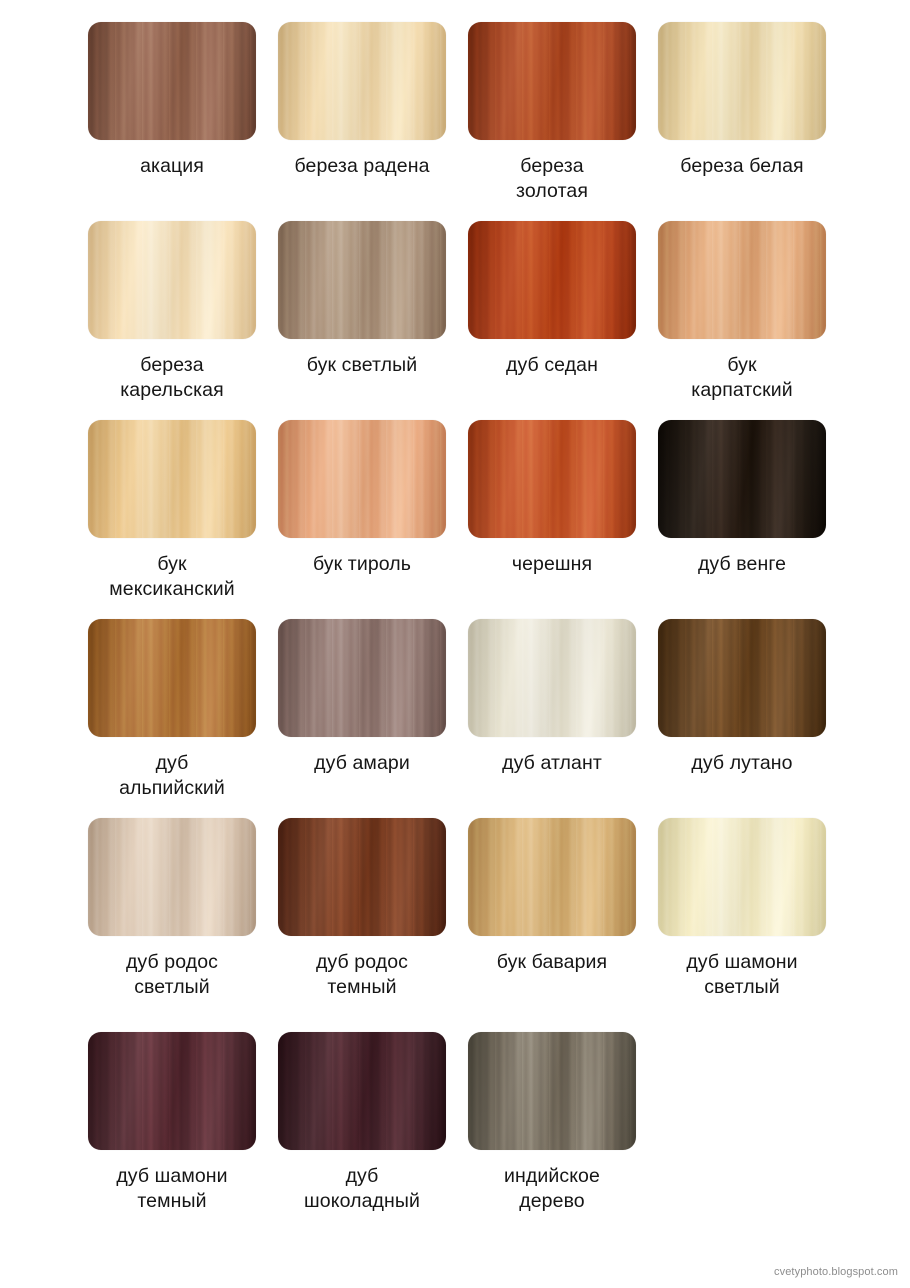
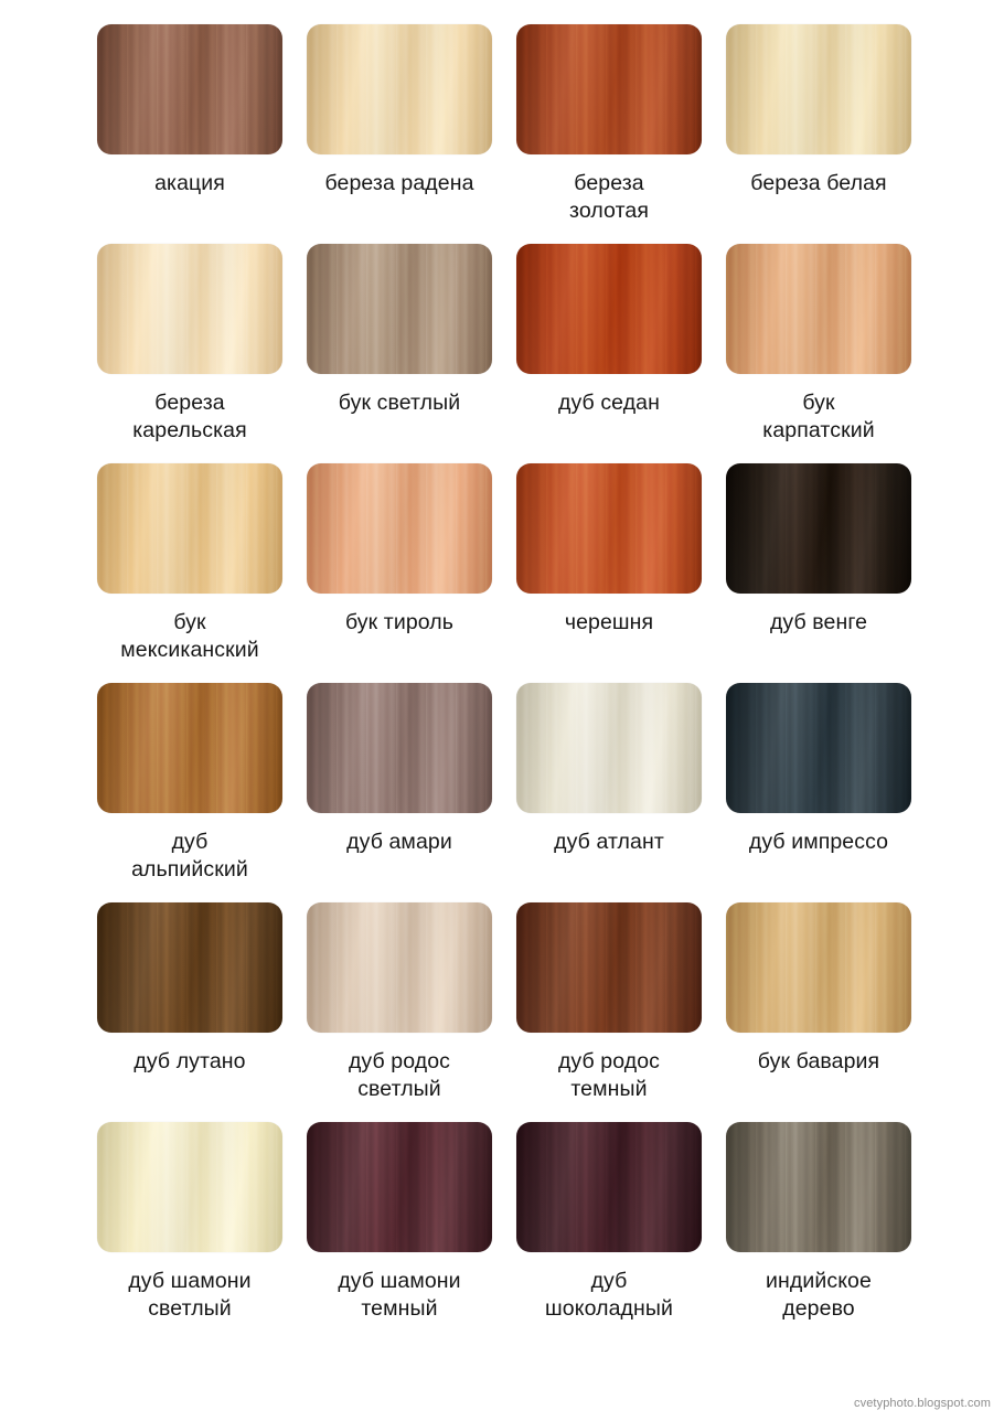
  акация
  береза радена
  береза
  золотая
  береза белая
  береза
  карельская
  бук светлый
  дуб седан
  бук
  карпатский
  бук
  мексиканский
  бук тироль
  черешня
  дуб венге
  дуб
  альпийский
  дуб амари
  дуб атлант
+ дуб импрессо
  дуб лутано
  дуб родос
  светлый
  дуб родос
  темный
  бук бавария
  дуб шамони
  светлый
  дуб шамони
  темный
  дуб
  шоколадный
  индийское
  дерево
  cvetyphoto.blogspot.com
